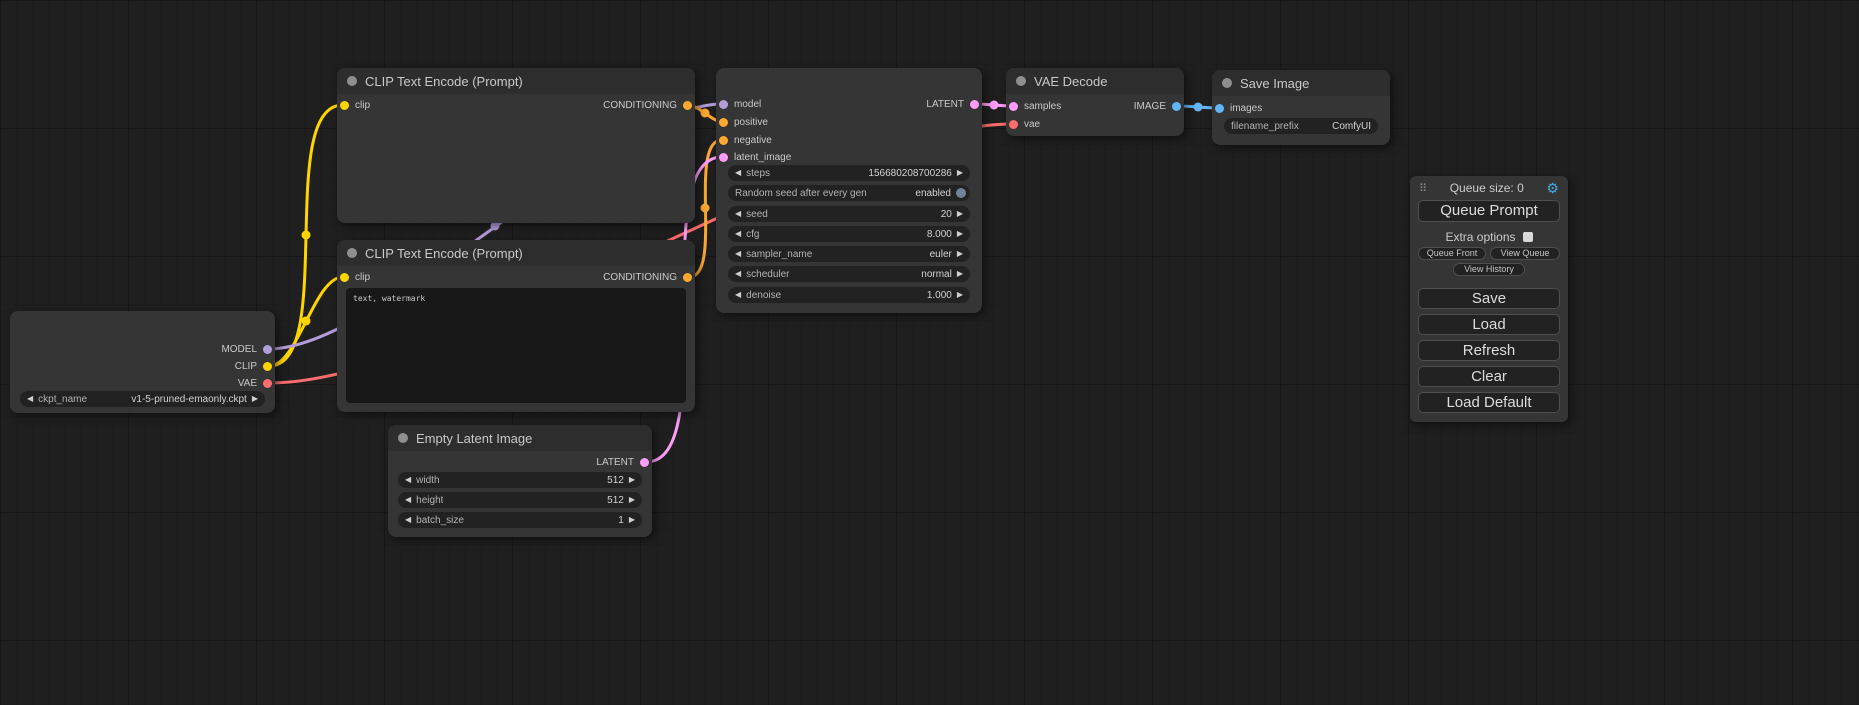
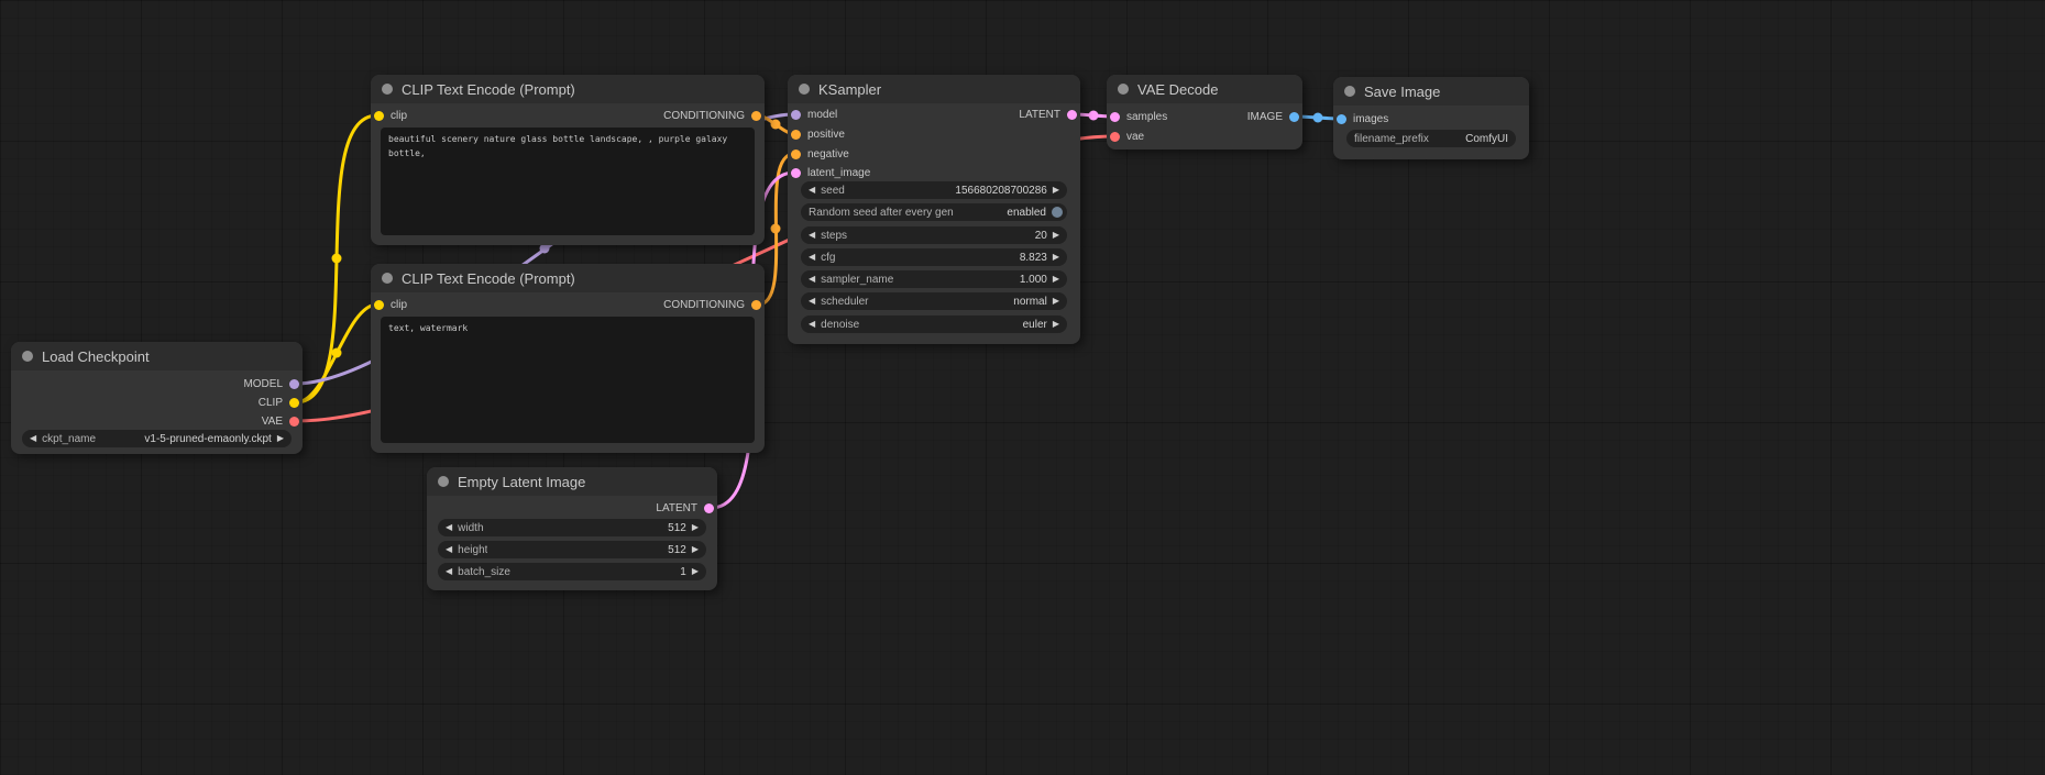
+ Load Checkpoint
  MODEL
  CLIP
  VAE
  ◀
  ckpt_name
  v1-5-pruned-emaonly.ckpt
  ▶
  CLIP Text Encode (Prompt)
  clip
  CONDITIONING
+ beautiful scenery nature glass bottle landscape, , purple galaxy bottle,
  CLIP Text Encode (Prompt)
  clip
  CONDITIONING
  text, watermark
  Empty Latent Image
  LATENT
  ◀
  width
  512
  ▶
  ◀
  height
  512
  ▶
  ◀
  batch_size
  1
  ▶
+ KSampler
  model
  positive
  negative
  latent_image
  LATENT
  ◀
- steps
+ seed
  156680208700286
  ▶
  Random seed after every gen
  enabled
  ◀
- seed
+ steps
  20
  ▶
  ◀
  cfg
- 8.000
+ 8.823
  ▶
  ◀
  sampler_name
- euler
+ 1.000
  ▶
  ◀
  scheduler
  normal
  ▶
  ◀
  denoise
- 1.000
+ euler
  ▶
  VAE Decode
  samples
  vae
  IMAGE
  Save Image
  images
  filename_prefix
  ComfyUI
- ⠿
- Queue size: 0
- ⚙
- Queue Prompt
- Extra options
- Queue Front
- View Queue
- View History
- Save
- Load
- Refresh
- Clear
- Load Default
